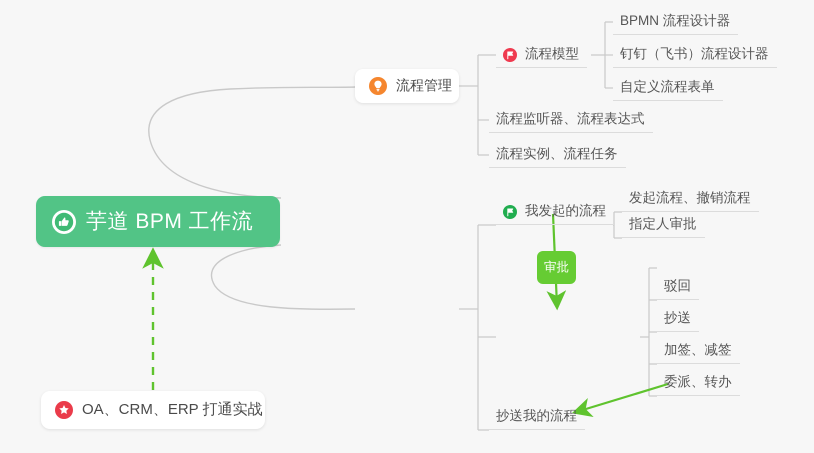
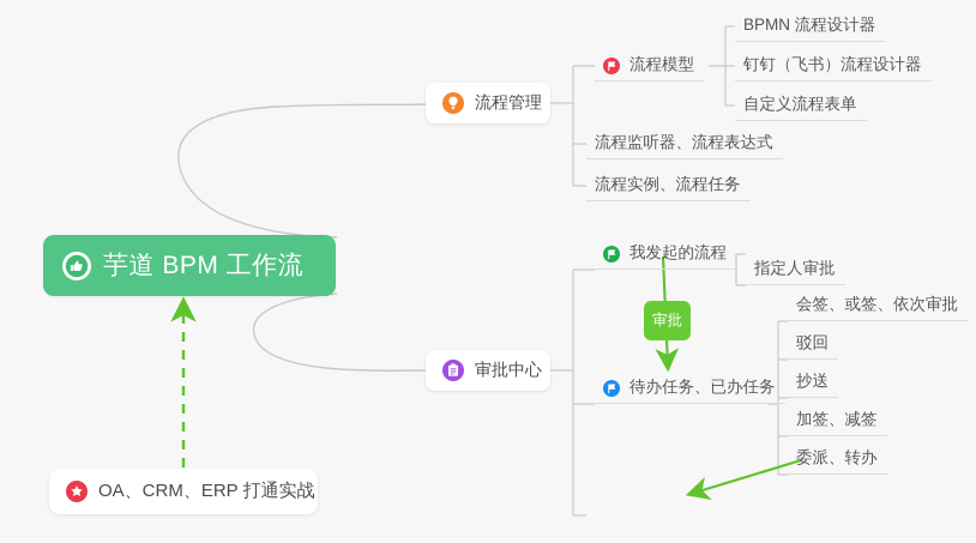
  芋道 BPM 工作流
  流程管理
  流程模型
  BPMN 流程设计器
  钉钉（飞书）流程设计器
  自定义流程表单
  流程监听器、流程表达式
  流程实例、流程任务
+ 审批中心
  我发起的流程
- 发起流程、撤销流程
  指定人审批
+ 待办任务、已办任务
+ 会签、或签、依次审批
  驳回
  抄送
  加签、减签
  委派、转办
- 抄送我的流程
  审批
  OA、CRM、ERP 打通实战
